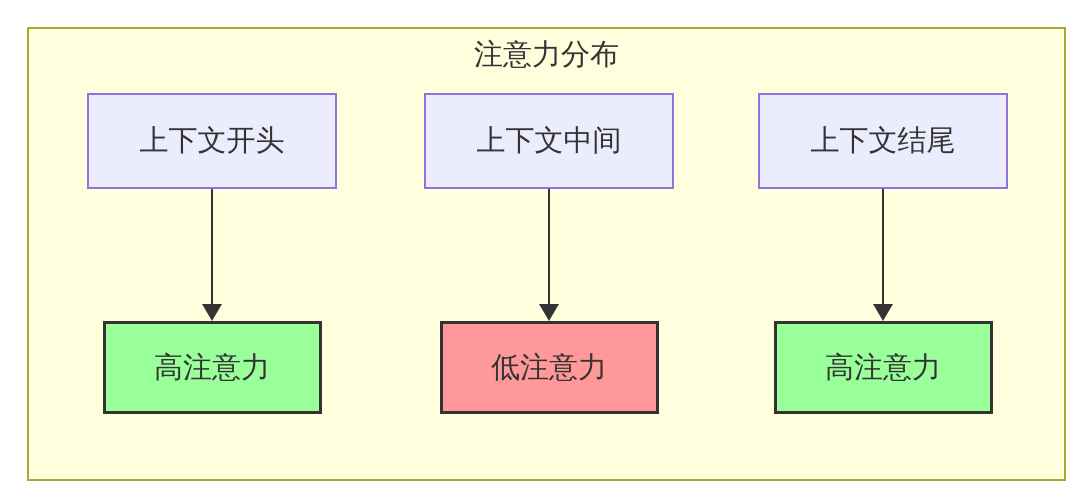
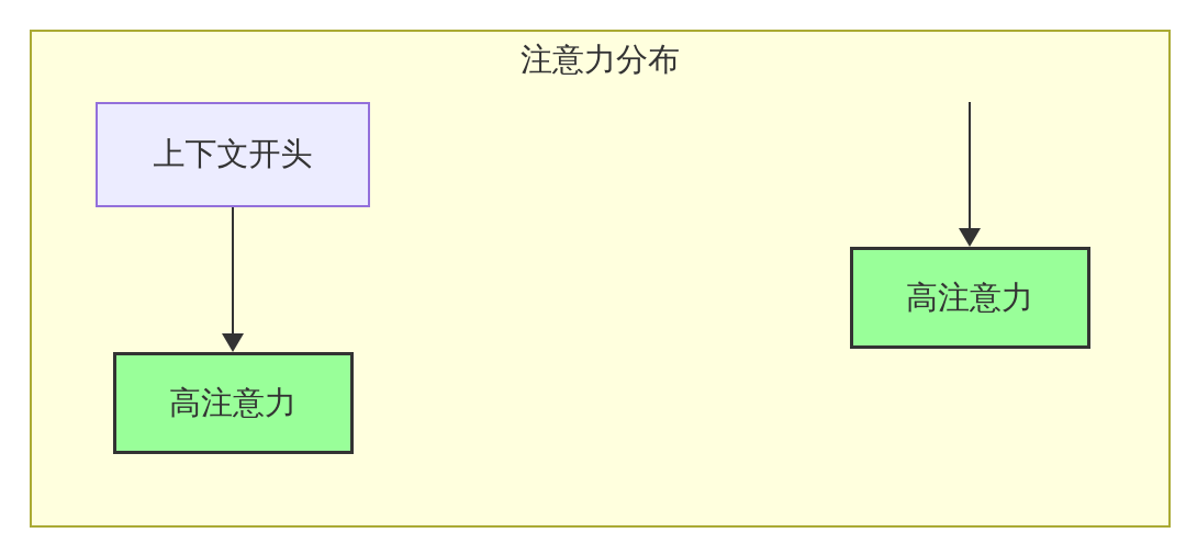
  注意力分布
  上下文开头
  高注意力
- 上下文中间
- 低注意力
- 上下文结尾
  高注意力
